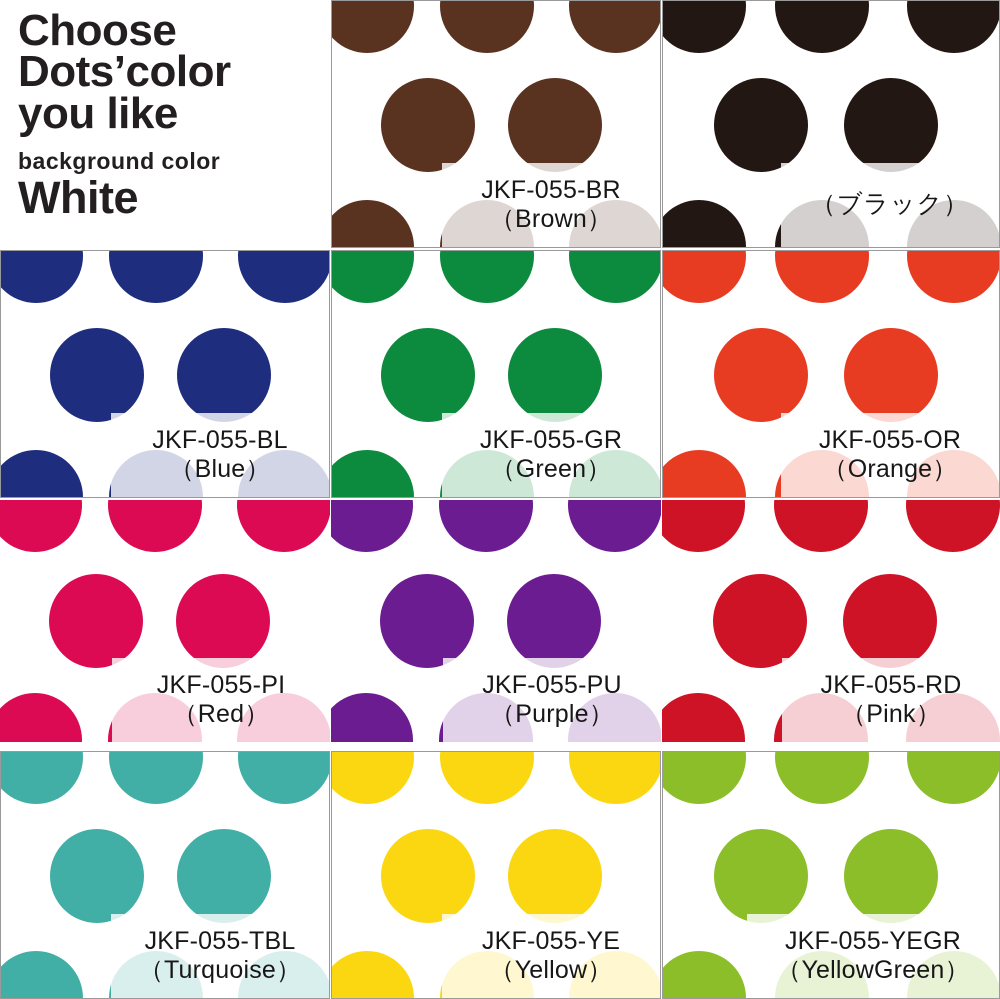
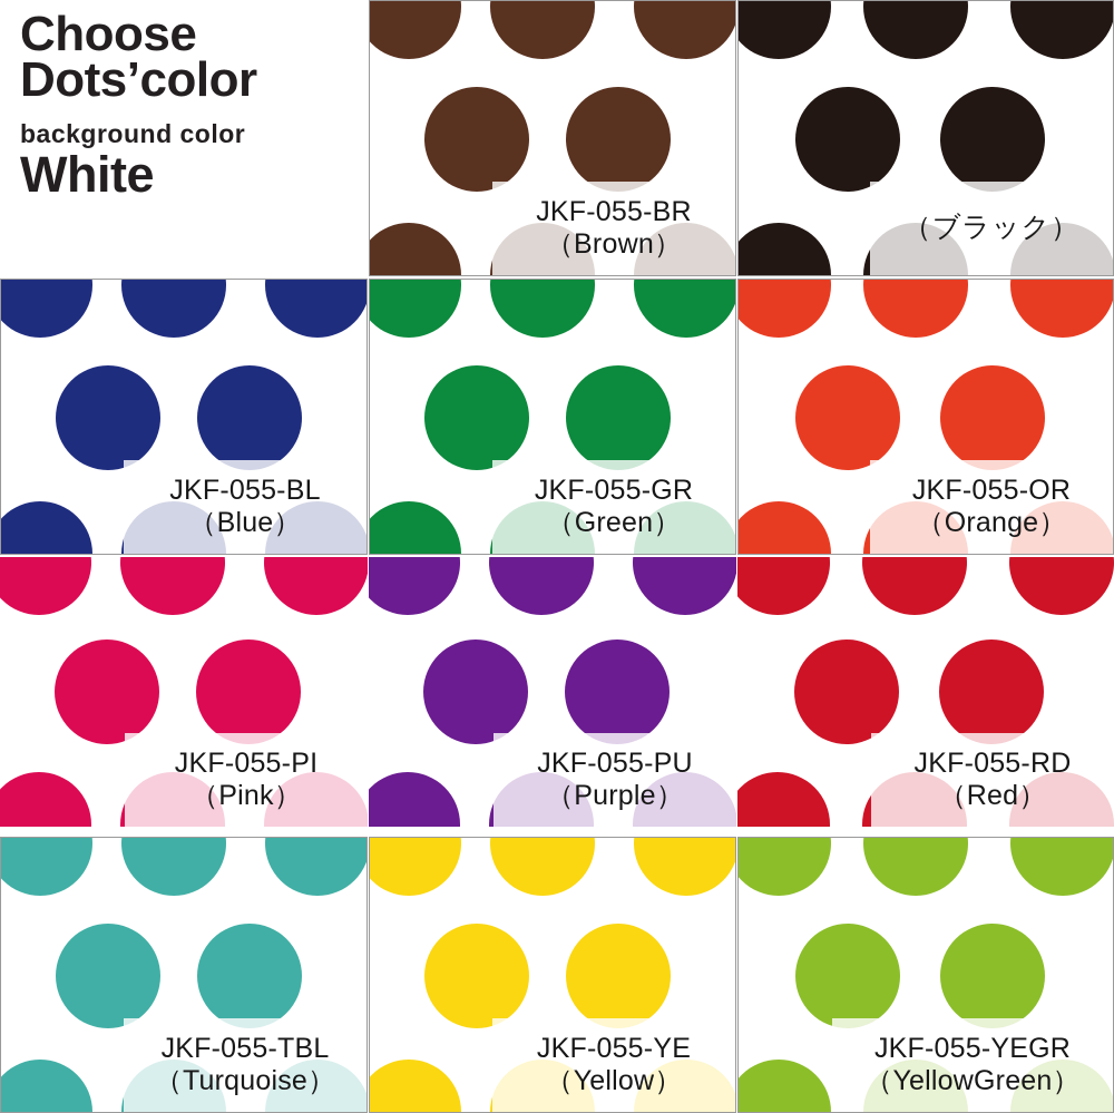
  Choose
  Dots’color
- you like
  background color
  White
  JKF-055-BR
  （Brown）
  （ブラック）
  JKF-055-BL
  （Blue）
  JKF-055-GR
  （Green）
  JKF-055-OR
  （Orange）
  JKF-055-PI
- （Red）
+ （Pink）
  JKF-055-PU
  （Purple）
  JKF-055-RD
- （Pink）
+ （Red）
  JKF-055-TBL
  （Turquoise）
  JKF-055-YE
  （Yellow）
  JKF-055-YEGR
  （YellowGreen）
